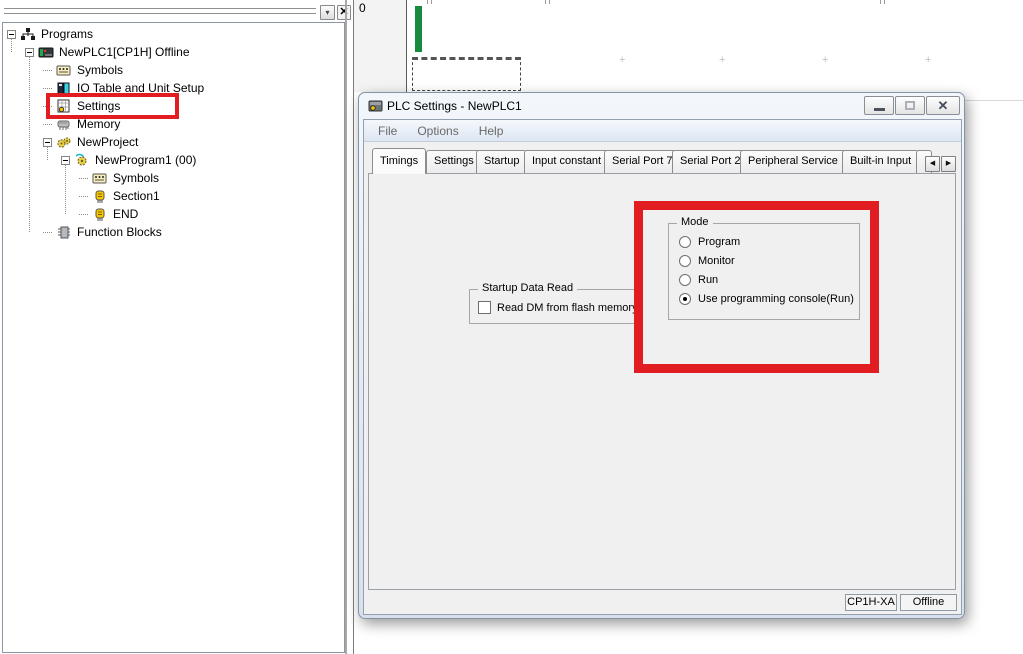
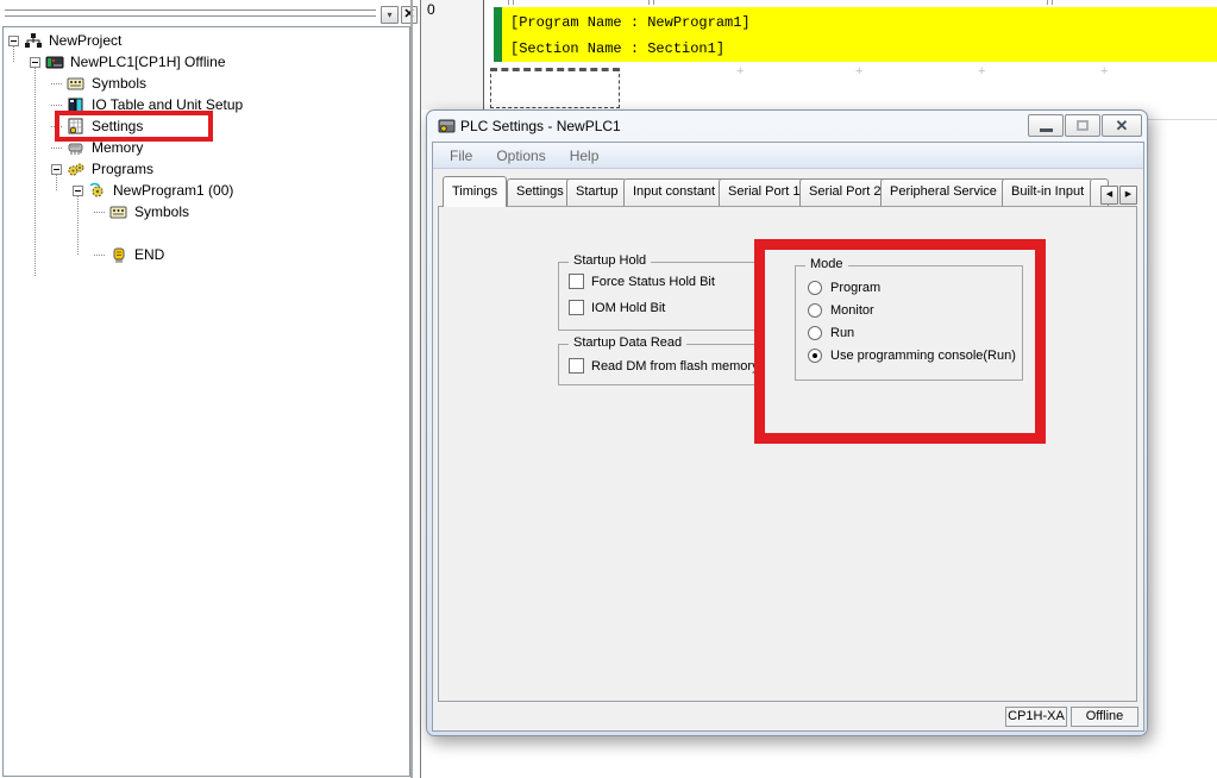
  ▾
  ✕
- Programs
+ NewProject
  NewPLC1[CP1H] Offline
  Symbols
  IO Table and Unit Setup
  Settings
  Memory
- NewProject
+ Programs
  NewProgram1 (00)
  Symbols
- Section1
  END
- Function Blocks
  0
+ [Program Name : NewProgram1]
+ [Section Name : Section1]
  +
  +
  +
  +
  PLC Settings - NewPLC1
  ✕
  File
  Options
  Help
  Timings
  Settings
  Startup
  Input constant
- Serial Port 7
+ Serial Port 1
  Serial Port 2
  Peripheral Service
  Built-in Input
+ Startup Hold
+ Force Status Hold Bit
+ IOM Hold Bit
  Startup Data Read
  Read DM from flash memory
  Mode
  Program
  Monitor
  Run
  Use programming console(Run)
  CP1H-XA
  Offline
